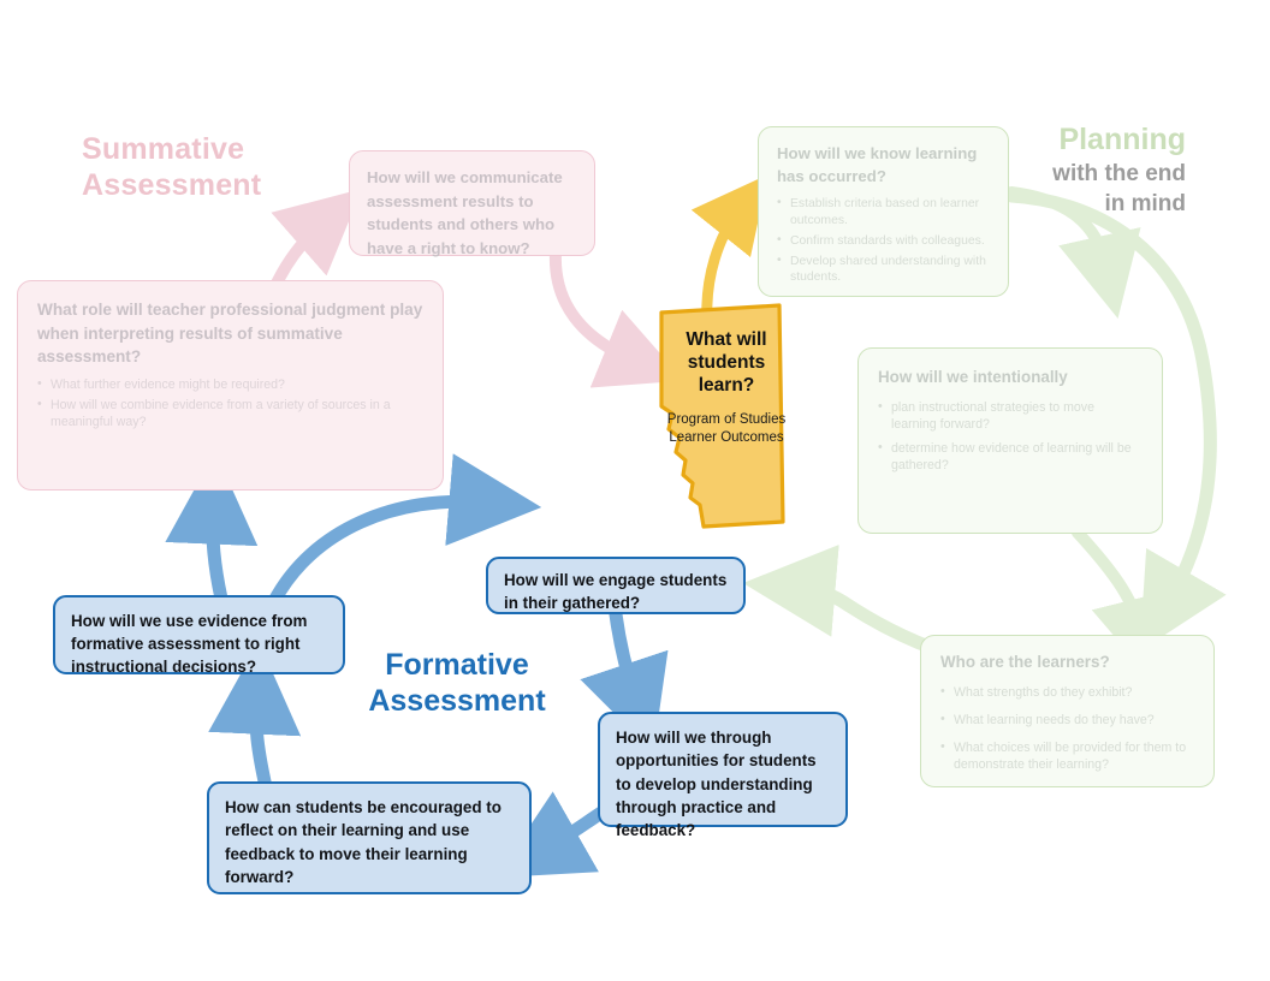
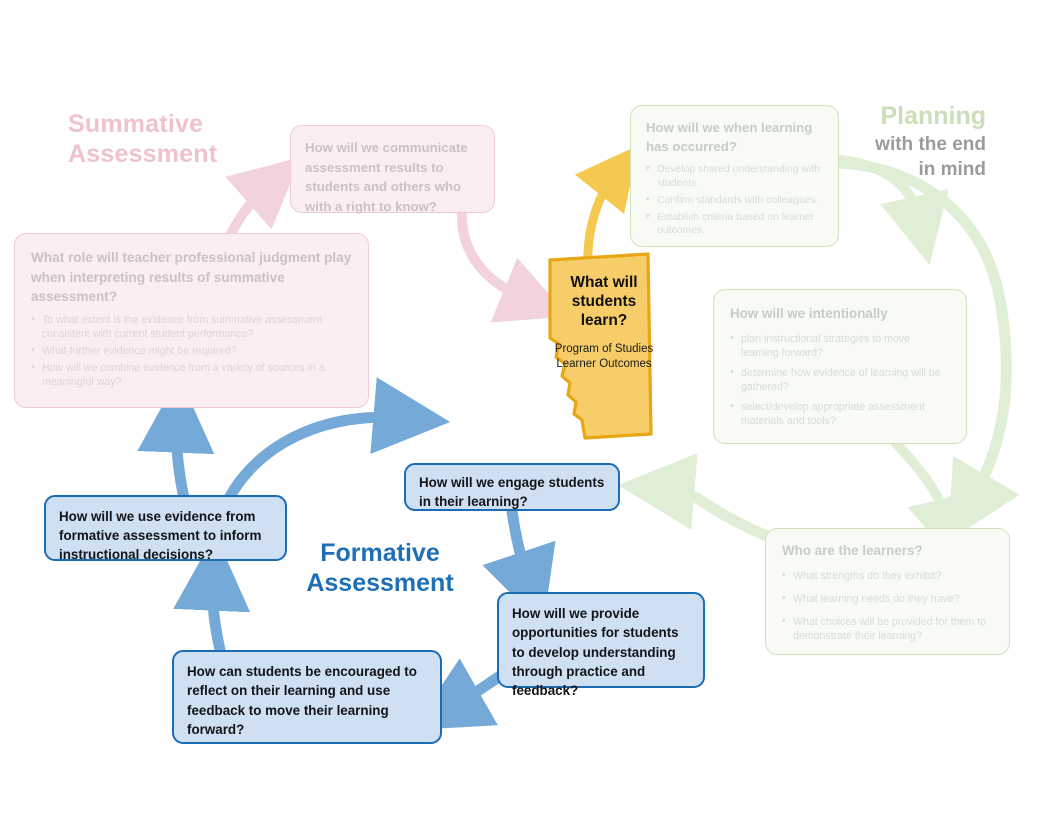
  Summative
  Assessment
  Planning
  with the end
  in mind
  Formative
  Assessment
- How will we communicate assessment results to students and others who have a right to know?
+ How will we communicate assessment results to students and others who with a right to know?
  What role will teacher professional judgment play when interpreting results of summative assessment?
+ To what extent is the evidence from summative assessment consistent with current student performance?
  What further evidence might be required?
  How will we combine evidence from a variety of sources in a meaningful way?
- How will we know learning has occurred?
+ How will we when learning has occurred?
- Establish criteria based on learner outcomes.
+ Develop shared understanding with students.
  Confirm standards with colleagues.
- Develop shared understanding with students.
+ Establish criteria based on learner outcomes.
  How will we intentionally
  plan instructional strategies to move learning forward?
  determine how evidence of learning will be gathered?
+ select/develop appropriate assessment materials and tools?
  Who are the learners?
  What strengths do they exhibit?
  What learning needs do they have?
  What choices will be provided for them to demonstrate their learning?
- How will we use evidence from formative assessment to right instructional decisions?
+ How will we use evidence from formative assessment to inform instructional decisions?
- How will we engage students in their gathered?
+ How will we engage students in their learning?
- How will we through opportunities for students to develop understanding through practice and feedback?
+ How will we provide opportunities for students to develop understanding through practice and feedback?
  How can students be encouraged to reflect on their learning and use feedback to move their learning forward?
  What will
  students
  learn?
  Program of Studies
  Learner Outcomes
